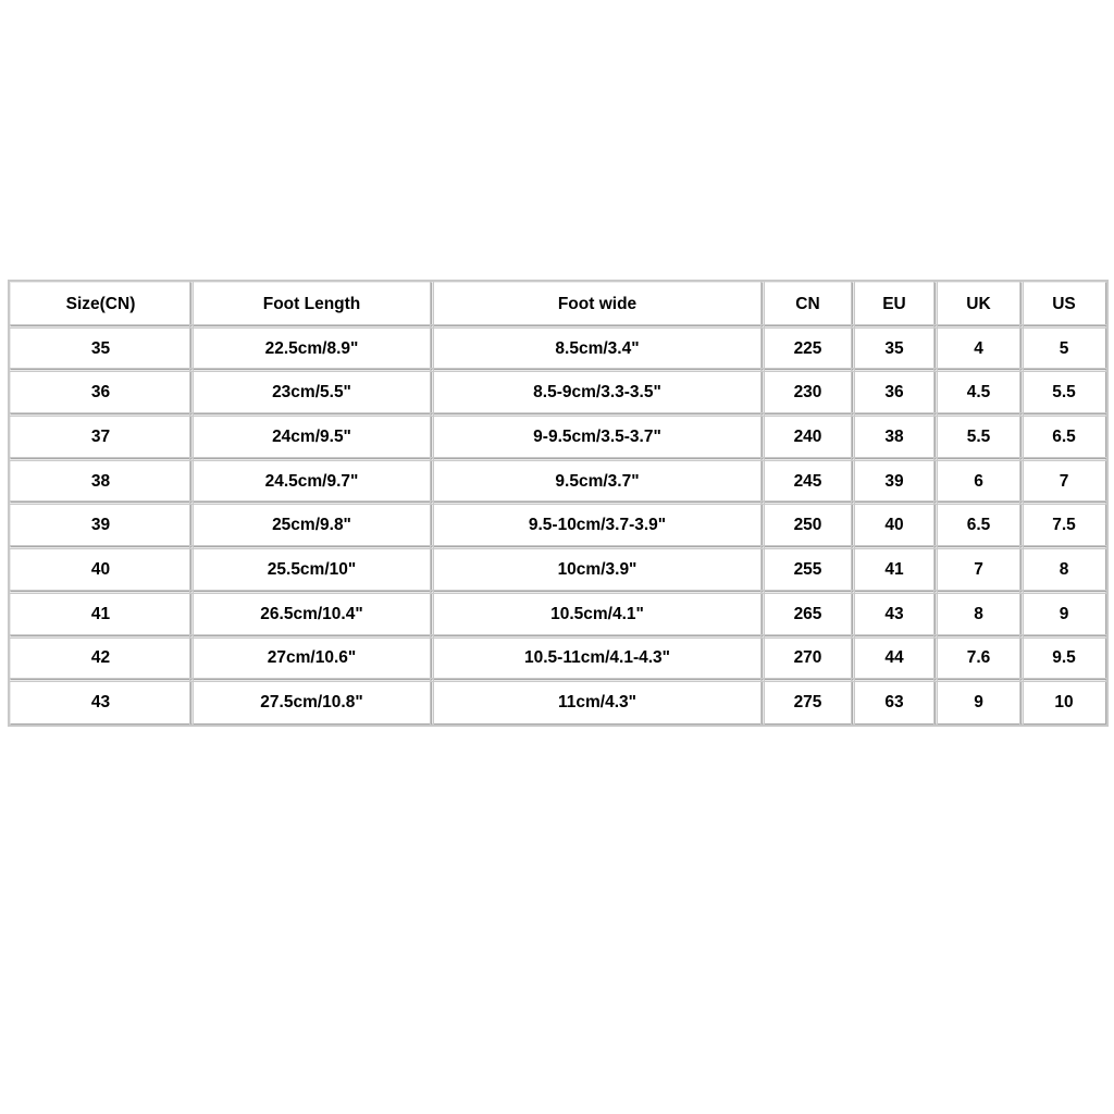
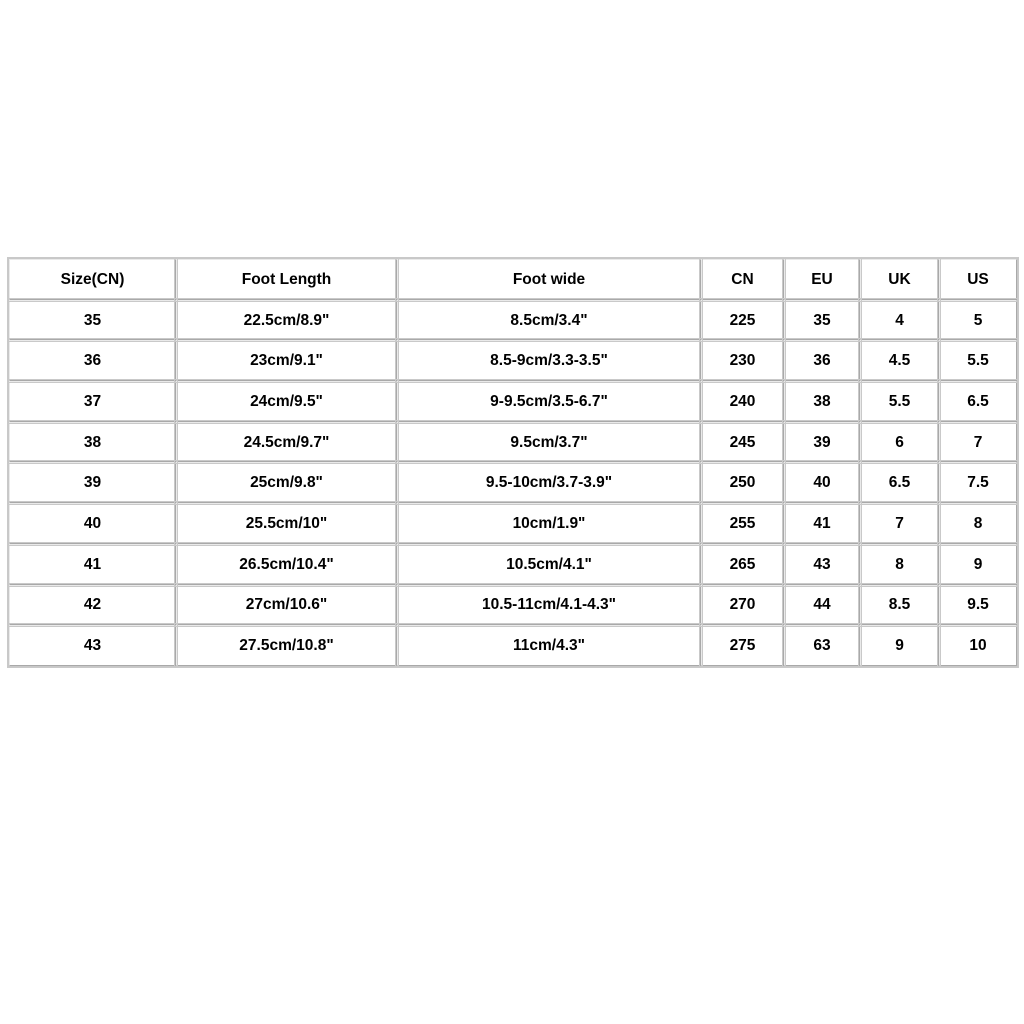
  Size(CN)	Foot Length	Foot wide	CN	EU	UK	US
  35	22.5cm/8.9"	8.5cm/3.4"	225	35	4	5
- 36	23cm/5.5"	8.5-9cm/3.3-3.5"	230	36	4.5	5.5
+ 36	23cm/9.1"	8.5-9cm/3.3-3.5"	230	36	4.5	5.5
- 37	24cm/9.5"	9-9.5cm/3.5-3.7"	240	38	5.5	6.5
+ 37	24cm/9.5"	9-9.5cm/3.5-6.7"	240	38	5.5	6.5
  38	24.5cm/9.7"	9.5cm/3.7"	245	39	6	7
  39	25cm/9.8"	9.5-10cm/3.7-3.9"	250	40	6.5	7.5
- 40	25.5cm/10"	10cm/3.9"	255	41	7	8
+ 40	25.5cm/10"	10cm/1.9"	255	41	7	8
  41	26.5cm/10.4"	10.5cm/4.1"	265	43	8	9
- 42	27cm/10.6"	10.5-11cm/4.1-4.3"	270	44	7.6	9.5
+ 42	27cm/10.6"	10.5-11cm/4.1-4.3"	270	44	8.5	9.5
  43	27.5cm/10.8"	11cm/4.3"	275	63	9	10
